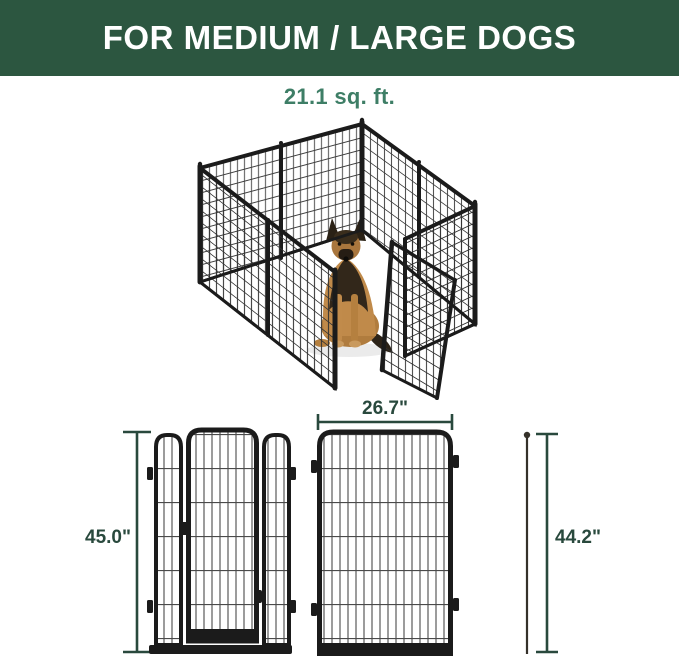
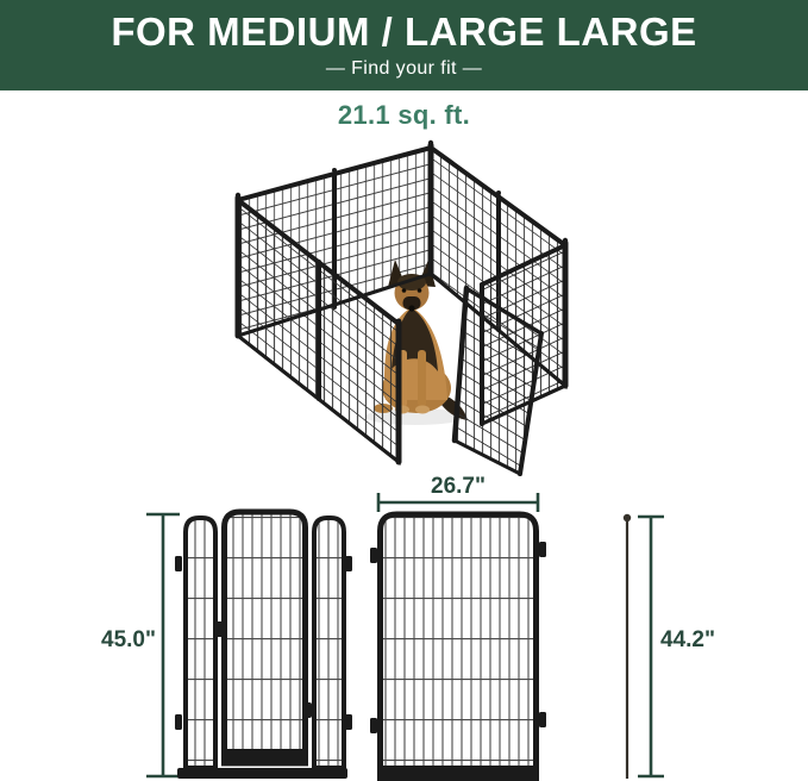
- FOR MEDIUM / LARGE DOGS
+ FOR MEDIUM / LARGE LARGE
+ — Find your fit —
  21.1 sq. ft.
  45.0"
  26.7"
  44.2"
